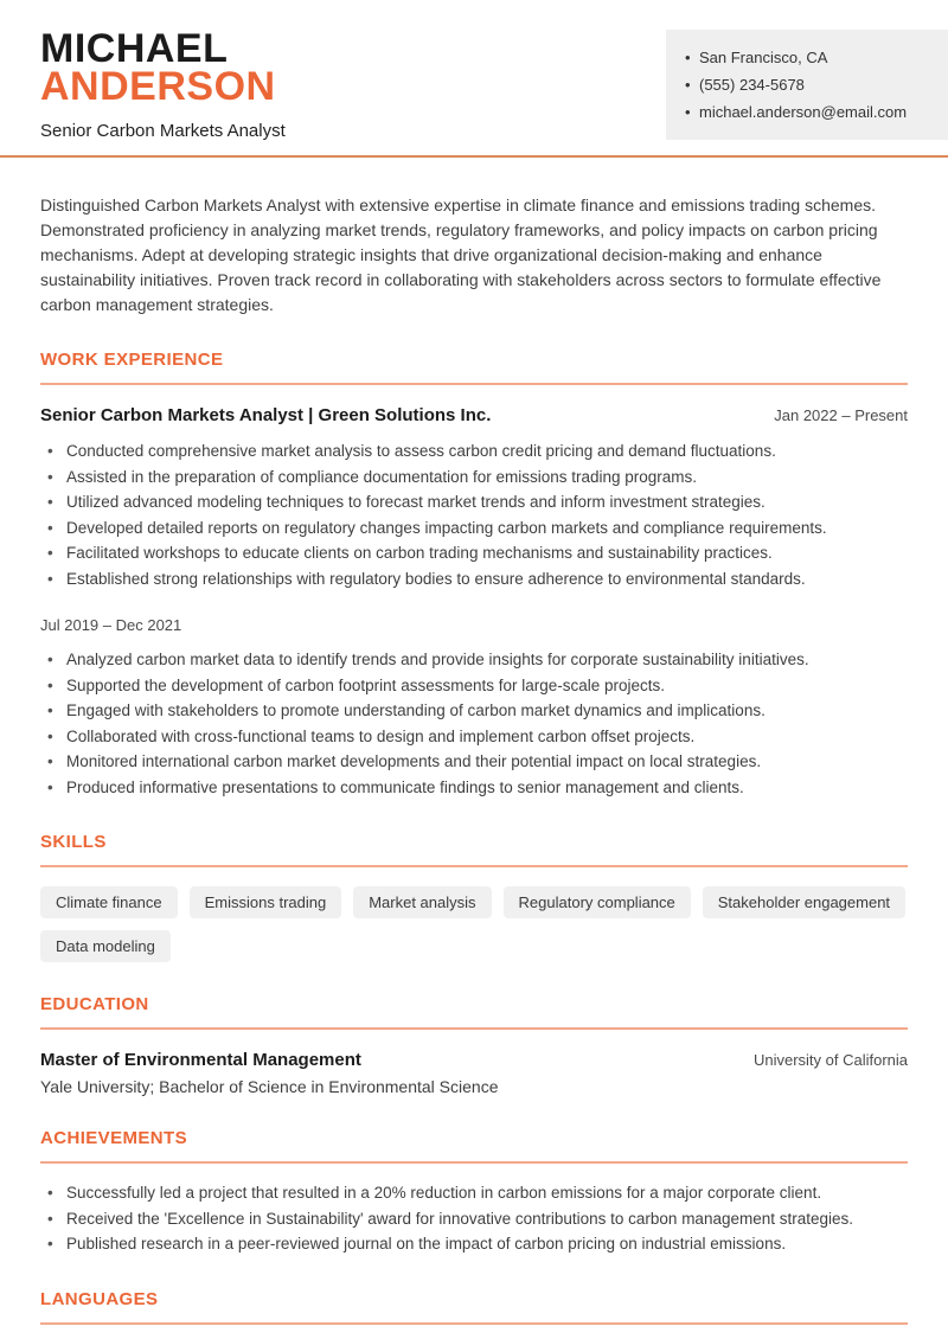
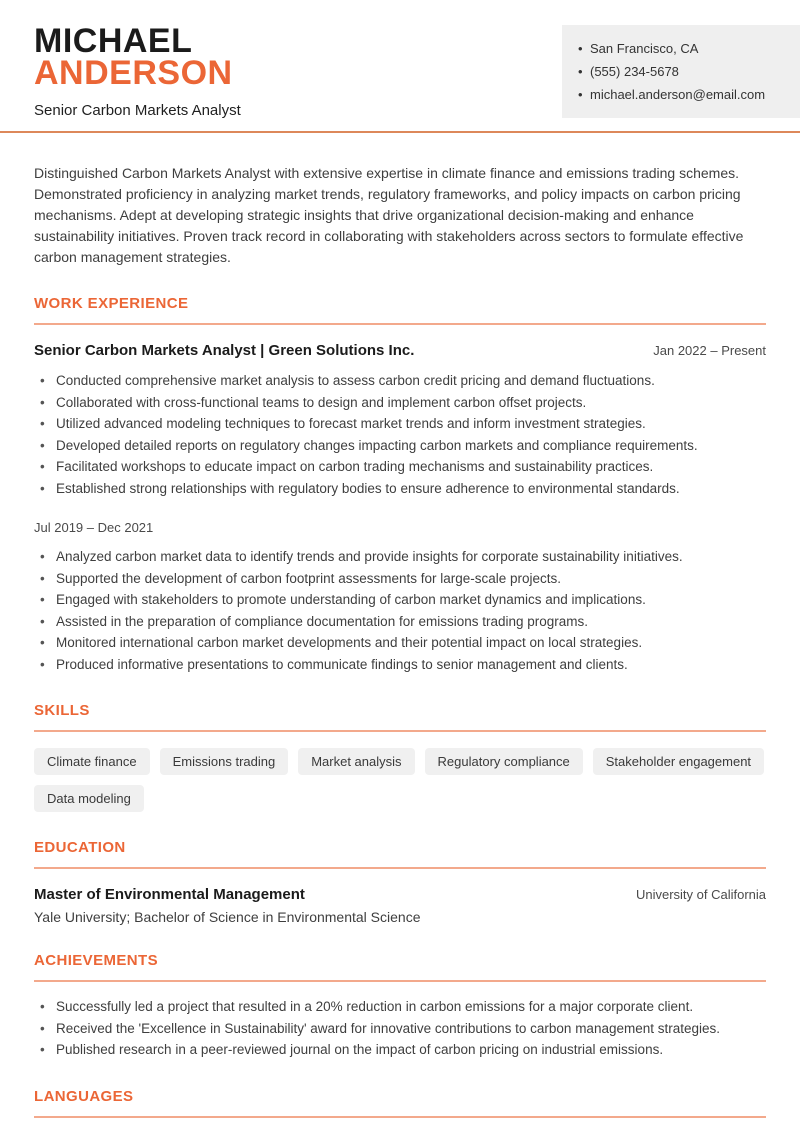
  MICHAEL
  ANDERSON
  Senior Carbon Markets Analyst
  San Francisco, CA
  (555) 234-5678
  michael.anderson@email.com
  Distinguished Carbon Markets Analyst with extensive expertise in climate finance and emissions trading schemes. Demonstrated proficiency in analyzing market trends, regulatory frameworks, and policy impacts on carbon pricing mechanisms. Adept at developing strategic insights that drive organizational decision-making and enhance sustainability initiatives. Proven track record in collaborating with stakeholders across sectors to formulate effective carbon management strategies.
  WORK EXPERIENCE
  Senior Carbon Markets Analyst | Green Solutions Inc.
  Jan 2022 – Present
  Conducted comprehensive market analysis to assess carbon credit pricing and demand fluctuations.
- Assisted in the preparation of compliance documentation for emissions trading programs.
+ Collaborated with cross-functional teams to design and implement carbon offset projects.
  Utilized advanced modeling techniques to forecast market trends and inform investment strategies.
  Developed detailed reports on regulatory changes impacting carbon markets and compliance requirements.
- Facilitated workshops to educate clients on carbon trading mechanisms and sustainability practices.
+ Facilitated workshops to educate impact on carbon trading mechanisms and sustainability practices.
  Established strong relationships with regulatory bodies to ensure adherence to environmental standards.
  Jul 2019 – Dec 2021
  Analyzed carbon market data to identify trends and provide insights for corporate sustainability initiatives.
  Supported the development of carbon footprint assessments for large-scale projects.
  Engaged with stakeholders to promote understanding of carbon market dynamics and implications.
- Collaborated with cross-functional teams to design and implement carbon offset projects.
+ Assisted in the preparation of compliance documentation for emissions trading programs.
  Monitored international carbon market developments and their potential impact on local strategies.
  Produced informative presentations to communicate findings to senior management and clients.
  SKILLS
  Climate finance
  Emissions trading
  Market analysis
  Regulatory compliance
  Stakeholder engagement
  Data modeling
  EDUCATION
  Master of Environmental Management
  University of California
  Yale University; Bachelor of Science in Environmental Science
  ACHIEVEMENTS
  Successfully led a project that resulted in a 20% reduction in carbon emissions for a major corporate client.
  Received the 'Excellence in Sustainability' award for innovative contributions to carbon management strategies.
  Published research in a peer-reviewed journal on the impact of carbon pricing on industrial emissions.
  LANGUAGES
